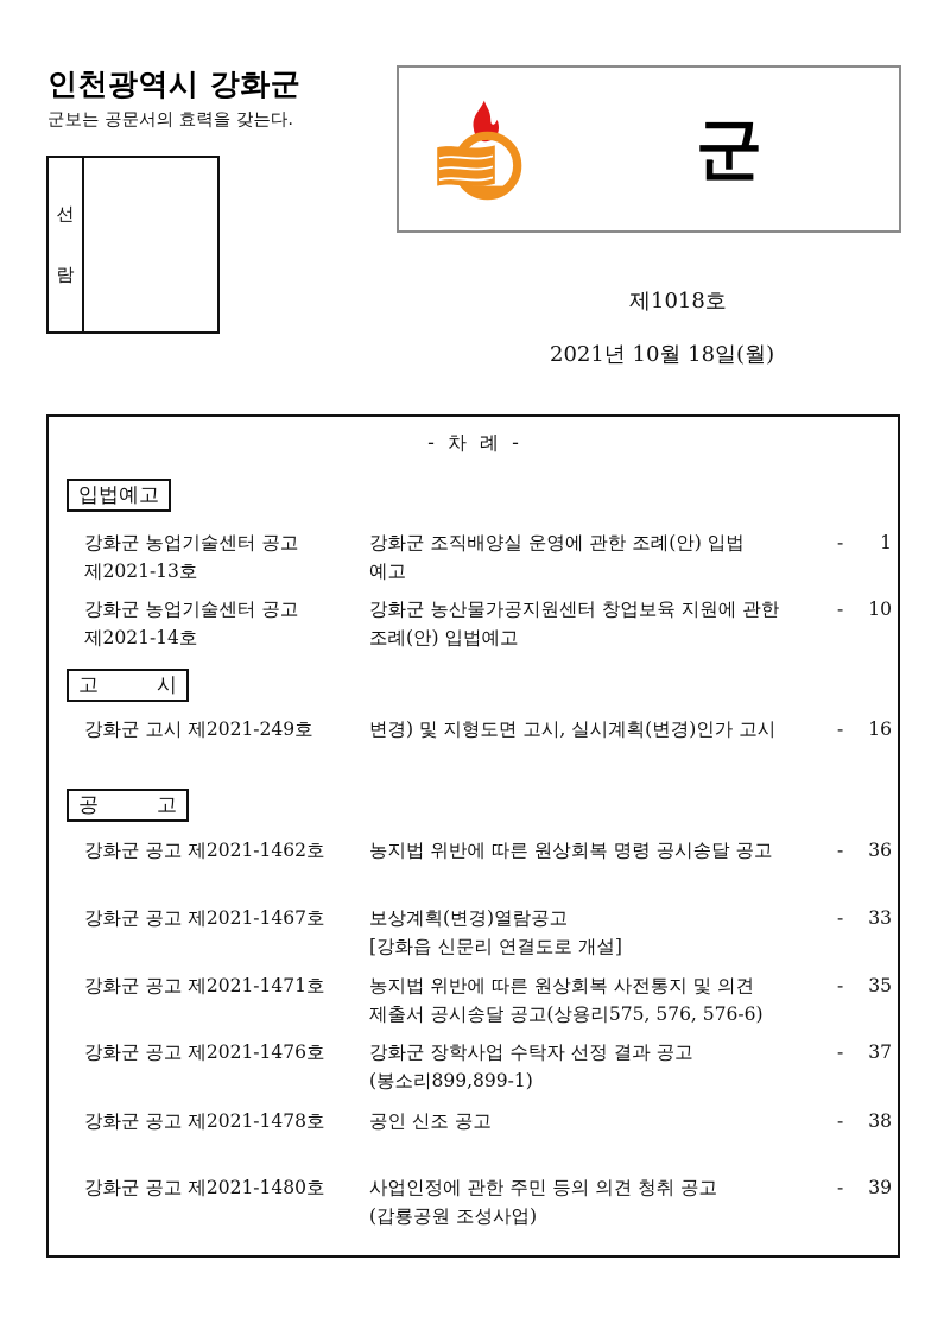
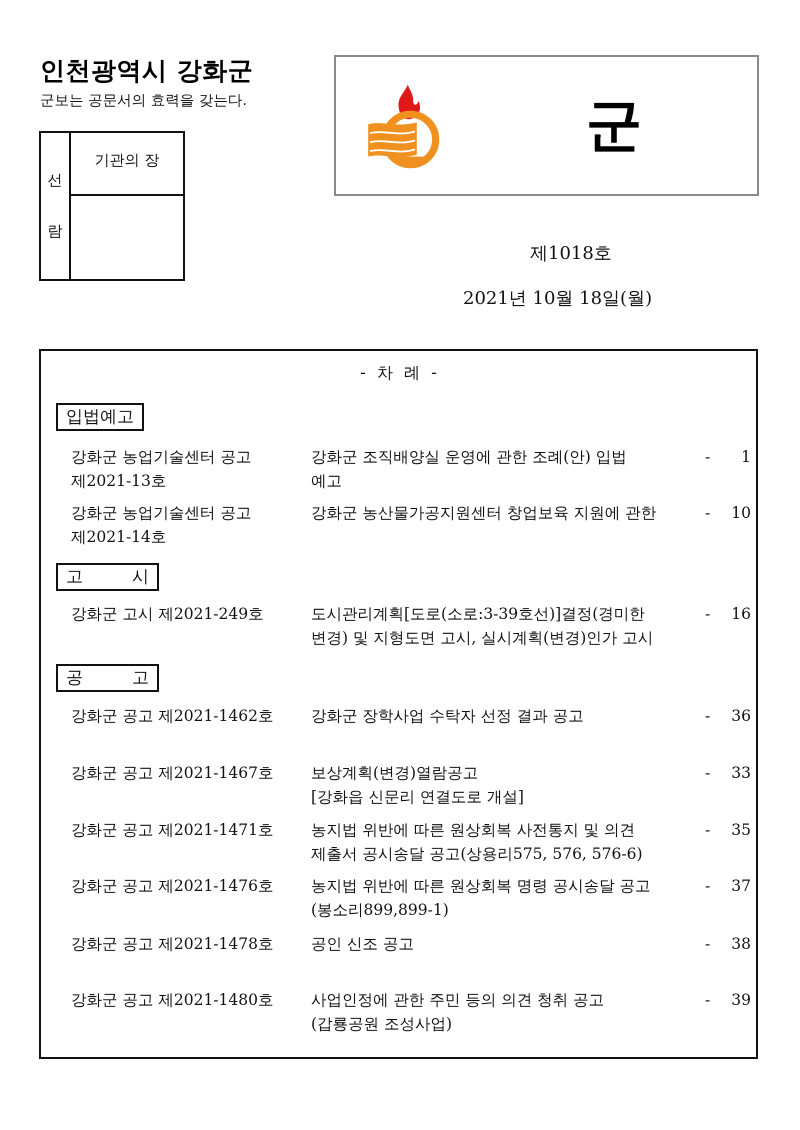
  인천광역시 강화군
  군보는 공문서의 효력을 갖는다.
  선
  람
+ 기관의 장
  군
  제1018호
  2021년 10월 18일(월)
  - 차 례 -
  입법예고
  강화군 농업기술센터 공고
  제2021-13호
  강화군 조직배양실 운영에 관한 조례(안) 입법
  예고
  -
  1
  강화군 농업기술센터 공고
  제2021-14호
  강화군 농산물가공지원센터 창업보육 지원에 관한
- 조례(안) 입법예고
  -
  10
  고
  시
  강화군 고시 제2021-249호
+ 도시관리계획[도로(소로:3-39호선)]결정(경미한
  변경) 및 지형도면 고시, 실시계획(변경)인가 고시
  -
  16
  공
  고
  강화군 공고 제2021-1462호
- 농지법 위반에 따른 원상회복 명령 공시송달 공고
+ 강화군 장학사업 수탁자 선정 결과 공고
  -
  36
  강화군 공고 제2021-1467호
  보상계획(변경)열람공고
  [강화읍 신문리 연결도로 개설]
  -
  33
  강화군 공고 제2021-1471호
  농지법 위반에 따른 원상회복 사전통지 및 의견
  제출서 공시송달 공고(상용리575, 576, 576-6)
  -
  35
  강화군 공고 제2021-1476호
- 강화군 장학사업 수탁자 선정 결과 공고
+ 농지법 위반에 따른 원상회복 명령 공시송달 공고
  (봉소리899,899-1)
  -
  37
  강화군 공고 제2021-1478호
  공인 신조 공고
  -
  38
  강화군 공고 제2021-1480호
  사업인정에 관한 주민 등의 의견 청취 공고
  (갑룡공원 조성사업)
  -
  39
